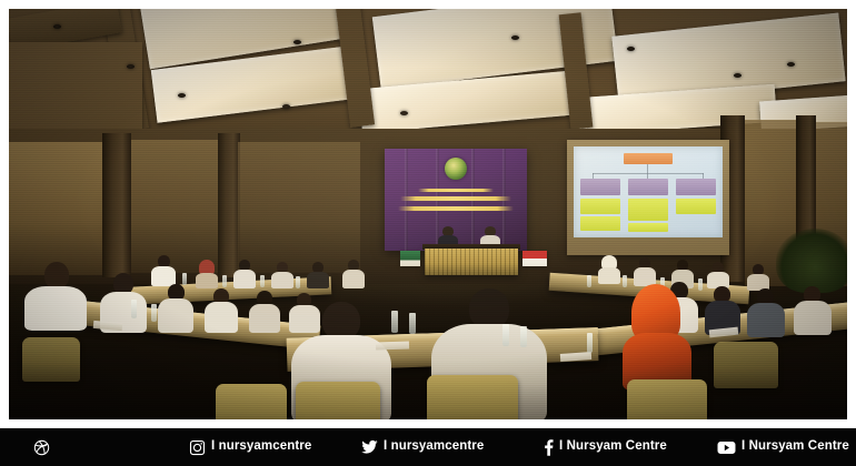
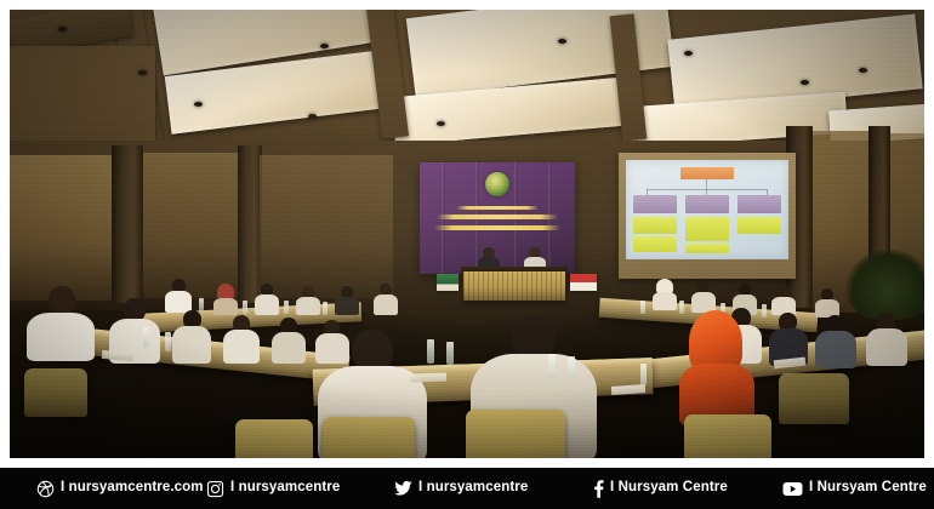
+ I nursyamcentre.com
  I nursyamcentre
  I nursyamcentre
  I Nursyam Centre
  I Nursyam Centre
